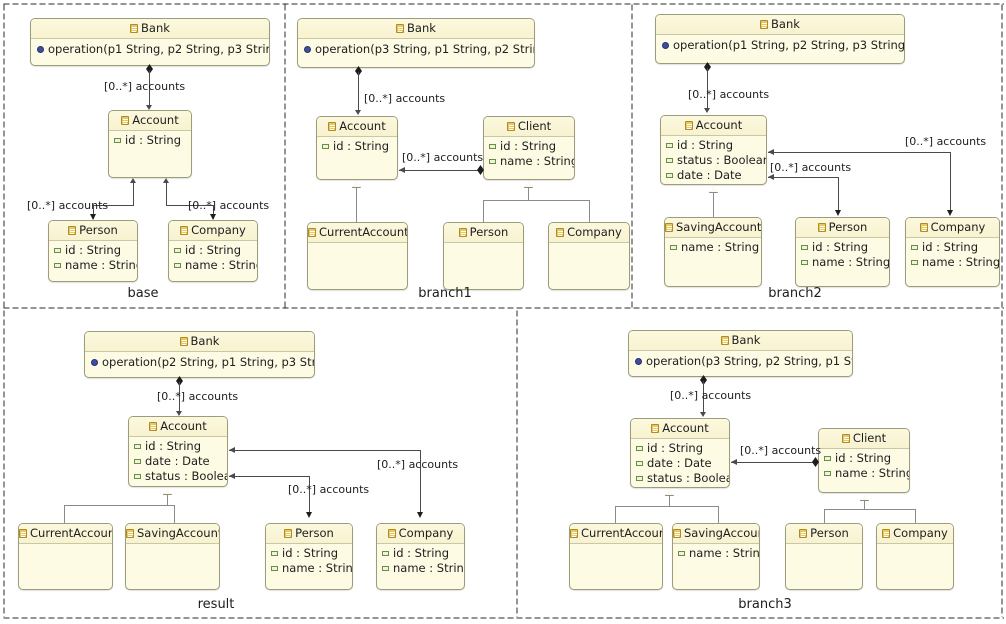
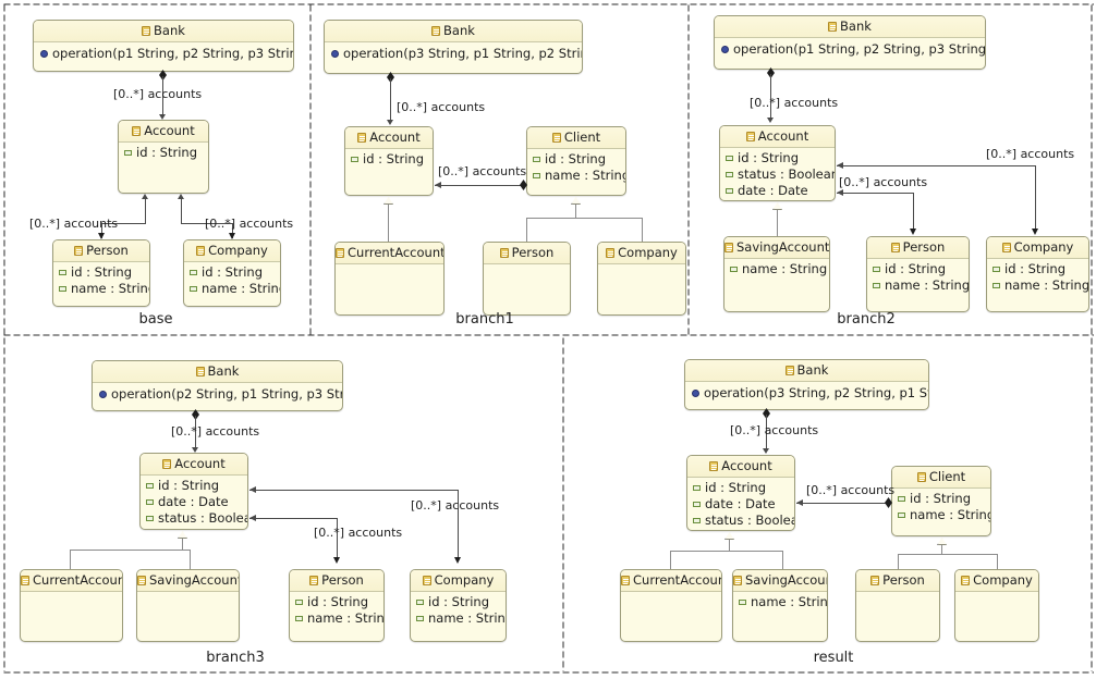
  Bank
  operation(p1 String, p2 String, p3 Stri
  [0..*] accounts
  Account
  id : String
  [0..*] accounts
  [0..*] accounts
  Person
  id : String
  name : Strin
  Company
  id : String
  name : Strin
  base
  Bank
  operation(p3 String, p1 String, p2 Stri
  [0..*] accounts
  Account
  id : String
  Client
  id : String
  name : Strin
  [0..*] accounts
  CurrentAccount
  Person
  Company
  branch1
  Bank
  operation(p1 String, p2 String, p3 String
  [0..*] accounts
  Account
  id : String
  status : Boolea
  date : Date
  [0..*] accounts
  [0..*] accounts
  SavingAccount
  name : String
  Person
  id : String
  name : String
  Company
  id : String
  name : String
  branch2
  Bank
  operation(p2 String, p1 String, p3 Str
  [0..*] accounts
  Account
  id : String
  date : Date
  status : Boole
  [0..*] accounts
  [0..*] accounts
  CurrentAccoun
  SavingAccoun
  Person
  id : String
  name : Strin
  Company
  id : String
  name : Strin
- result
+ branch3
  Bank
  operation(p3 String, p2 String, p1 S
  [0..*] accounts
  Account
  id : String
  date : Date
  status : Boole
  Client
  id : String
  name : Strin
  [0..*] accounts
  CurrentAccou
  SavingAccou
  name : Strin
  Person
  Company
- branch3
+ result
